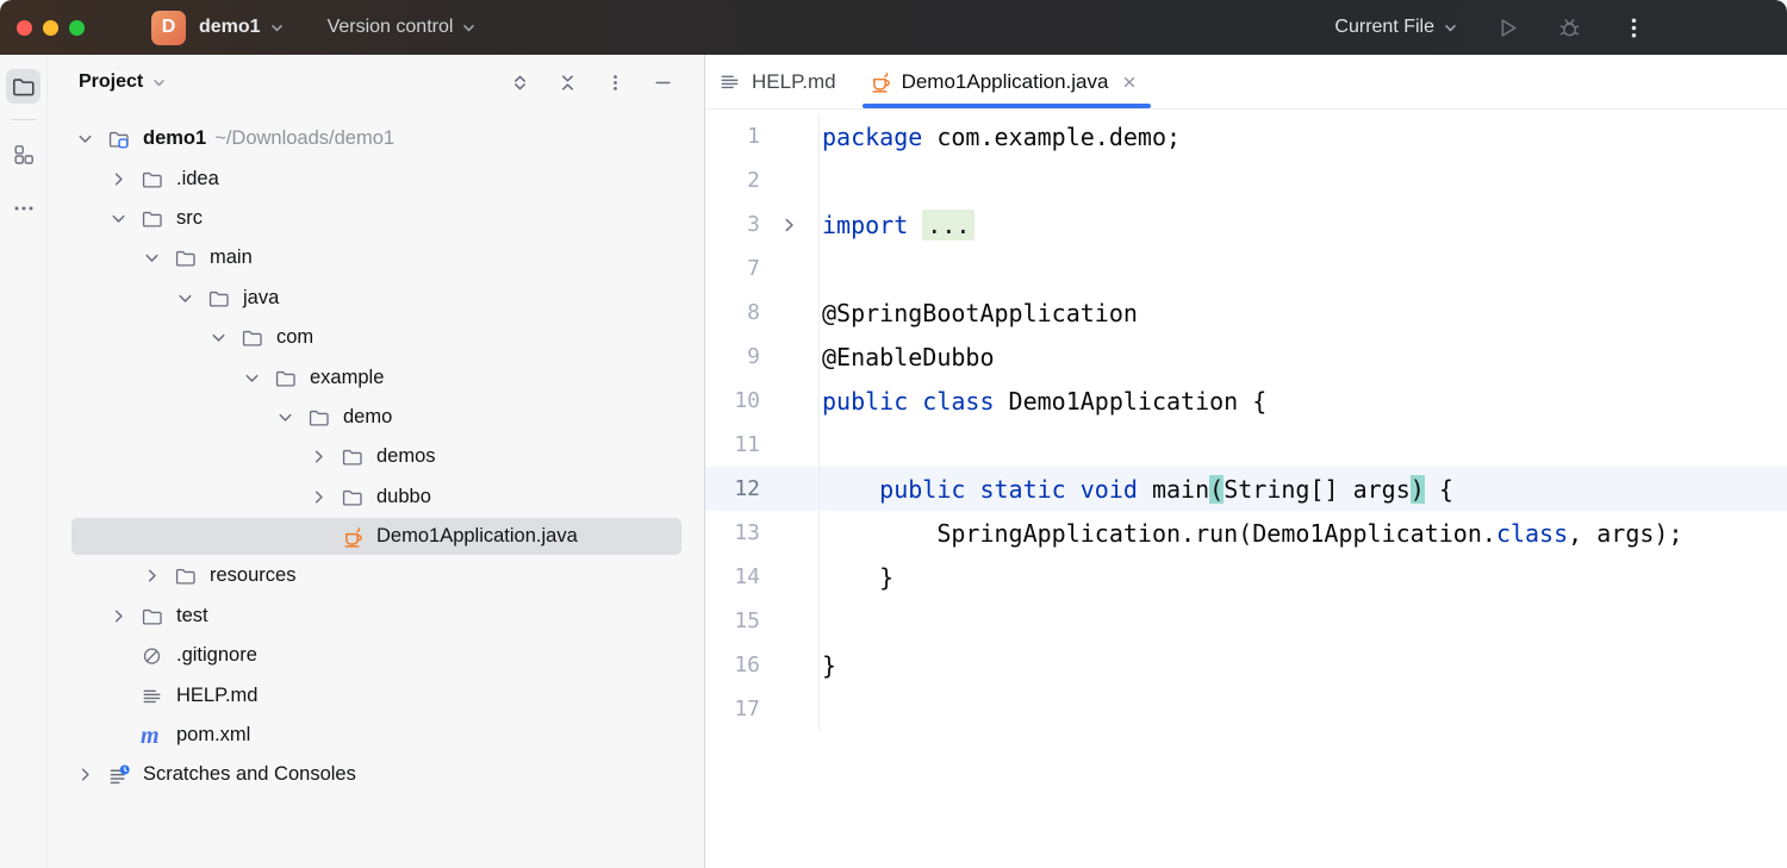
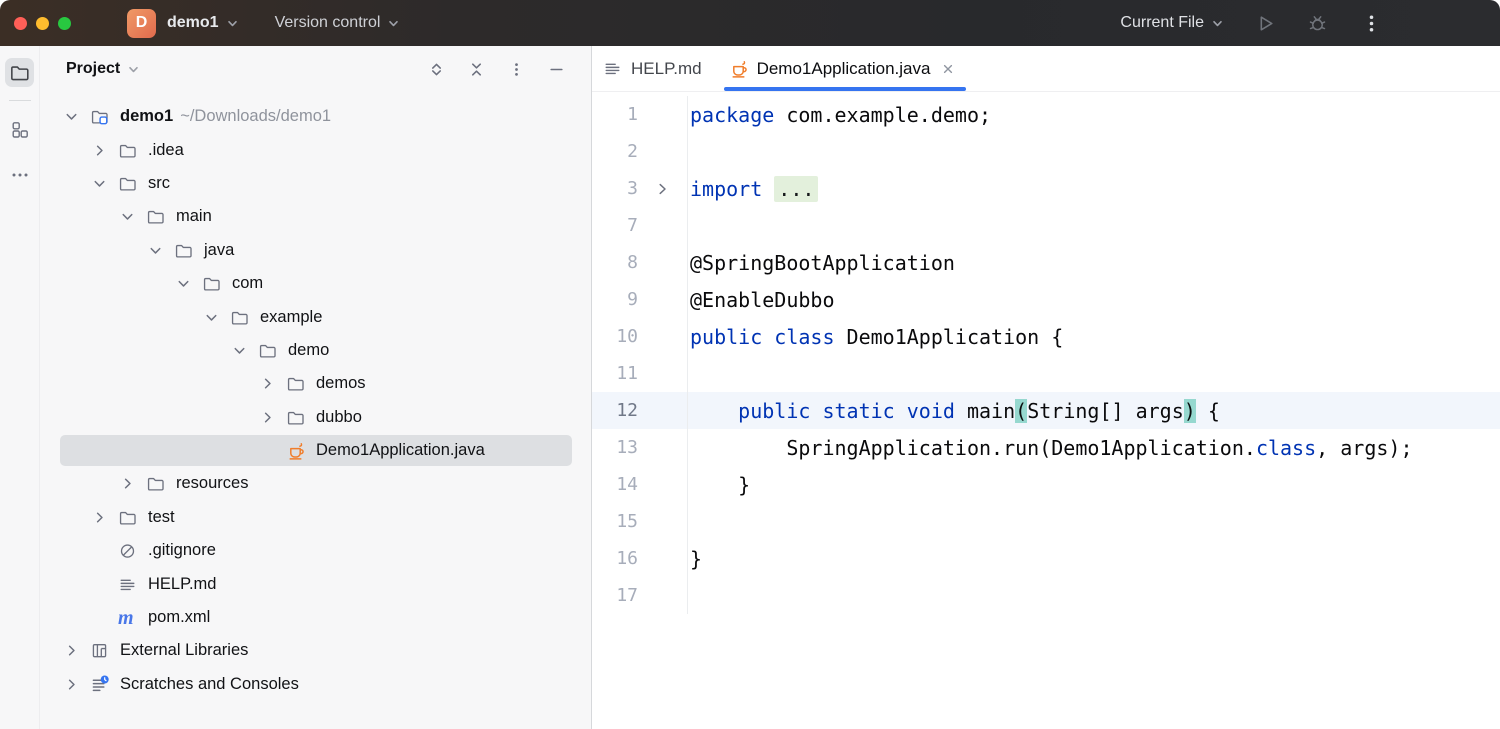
  D
  demo1
  Version control
  Current File
  Project
  demo1
  ~/Downloads/demo1
  .idea
  src
  main
  java
  com
  example
  demo
  demos
  dubbo
  Demo1Application.java
  resources
  test
  .gitignore
  HELP.md
  m
  pom.xml
+ External Libraries
  Scratches and Consoles
  HELP.md
  Demo1Application.java
  1
  package
  com.example.demo;
  2
  3
  import
  ...
  7
  8
  @SpringBootApplication
  9
  @EnableDubbo
  10
  public
  class
  Demo1Application {
  11
  12
  public
  static
  void
  main
  (
  String[] args
  )
  {
  13
  SpringApplication.run(Demo1Application.
  class
  , args);
  14
  }
  15
  16
  }
  17
